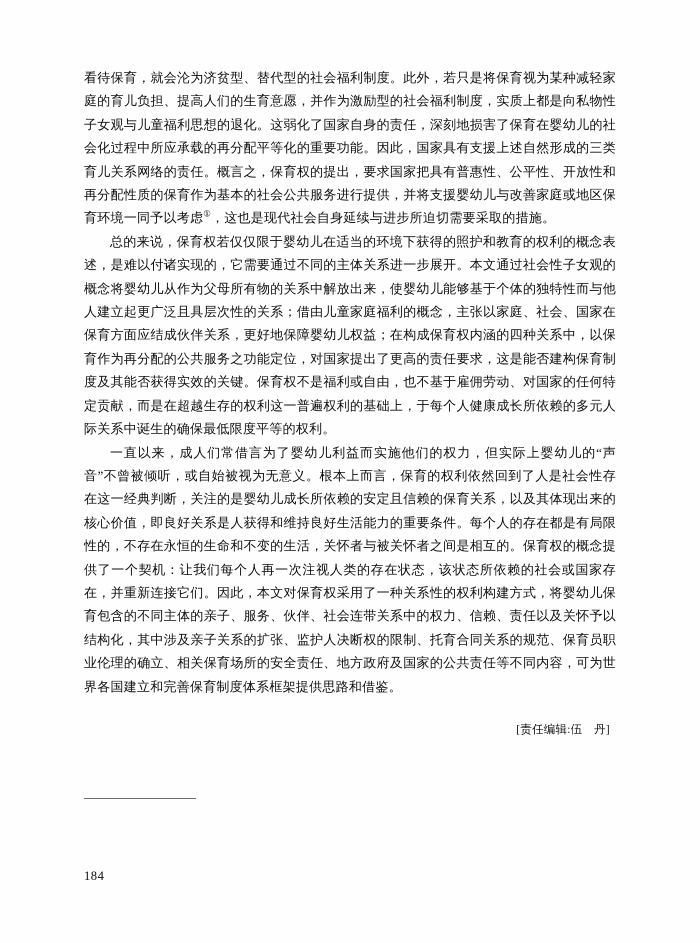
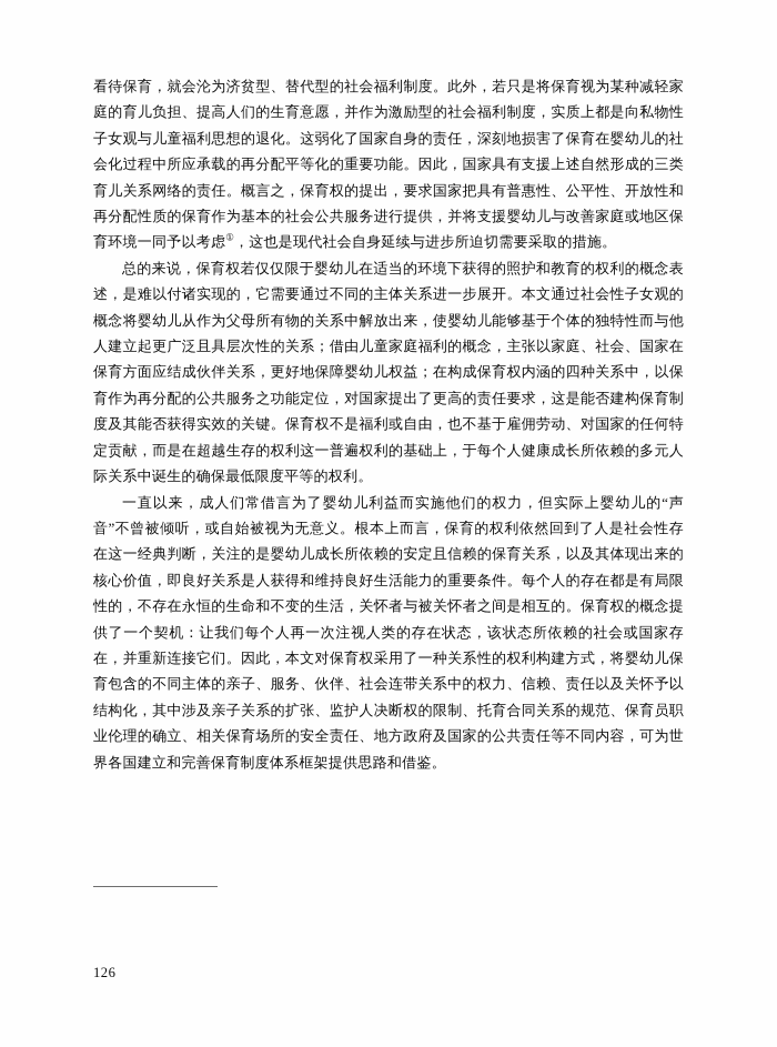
  看待保育，就会沦为济贫型、替代型的社会福利制度。此外，若只是将保育视为某种减轻家庭的育儿负担、提高人们的生育意愿，并作为激励型的社会福利制度，实质上都是向私物性子女观与儿童福利思想的退化。这弱化了国家自身的责任，深刻地损害了保育在婴幼儿的社会化过程中所应承载的再分配平等化的重要功能。因此，国家具有支援上述自然形成的三类育儿关系网络的责任。概言之，保育权的提出，要求国家把具有普惠性、公平性、开放性和再分配性质的保育作为基本的社会公共服务进行提供，并将支援婴幼儿与改善家庭或地区保育环境一同予以考虑①，这也是现代社会自身延续与进步所迫切需要采取的措施。
  总的来说，保育权若仅仅限于婴幼儿在适当的环境下获得的照护和教育的权利的概念表述，是难以付诸实现的，它需要通过不同的主体关系进一步展开。本文通过社会性子女观的概念将婴幼儿从作为父母所有物的关系中解放出来，使婴幼儿能够基于个体的独特性而与他人建立起更广泛且具层次性的关系；借由儿童家庭福利的概念，主张以家庭、社会、国家在保育方面应结成伙伴关系，更好地保障婴幼儿权益；在构成保育权内涵的四种关系中，以保育作为再分配的公共服务之功能定位，对国家提出了更高的责任要求，这是能否建构保育制度及其能否获得实效的关键。保育权不是福利或自由，也不基于雇佣劳动、对国家的任何特定贡献，而是在超越生存的权利这一普遍权利的基础上，于每个人健康成长所依赖的多元人际关系中诞生的确保最低限度平等的权利。
  一直以来，成人们常借言为了婴幼儿利益而实施他们的权力，但实际上婴幼儿的“声音”不曾被倾听，或自始被视为无意义。根本上而言，保育的权利依然回到了人是社会性存在这一经典判断，关注的是婴幼儿成长所依赖的安定且信赖的保育关系，以及其体现出来的核心价值，即良好关系是人获得和维持良好生活能力的重要条件。每个人的存在都是有局限性的，不存在永恒的生命和不变的生活，关怀者与被关怀者之间是相互的。保育权的概念提供了一个契机：让我们每个人再一次注视人类的存在状态，该状态所依赖的社会或国家存在，并重新连接它们。因此，本文对保育权采用了一种关系性的权利构建方式，将婴幼儿保育包含的不同主体的亲子、服务、伙伴、社会连带关系中的权力、信赖、责任以及关怀予以结构化，其中涉及亲子关系的扩张、监护人决断权的限制、托育合同关系的规范、保育员职业伦理的确立、相关保育场所的安全责任、地方政府及国家的公共责任等不同内容，可为世界各国建立和完善保育制度体系框架提供思路和借鉴。
- [责任编辑:伍 丹]
- 184
+ 126
